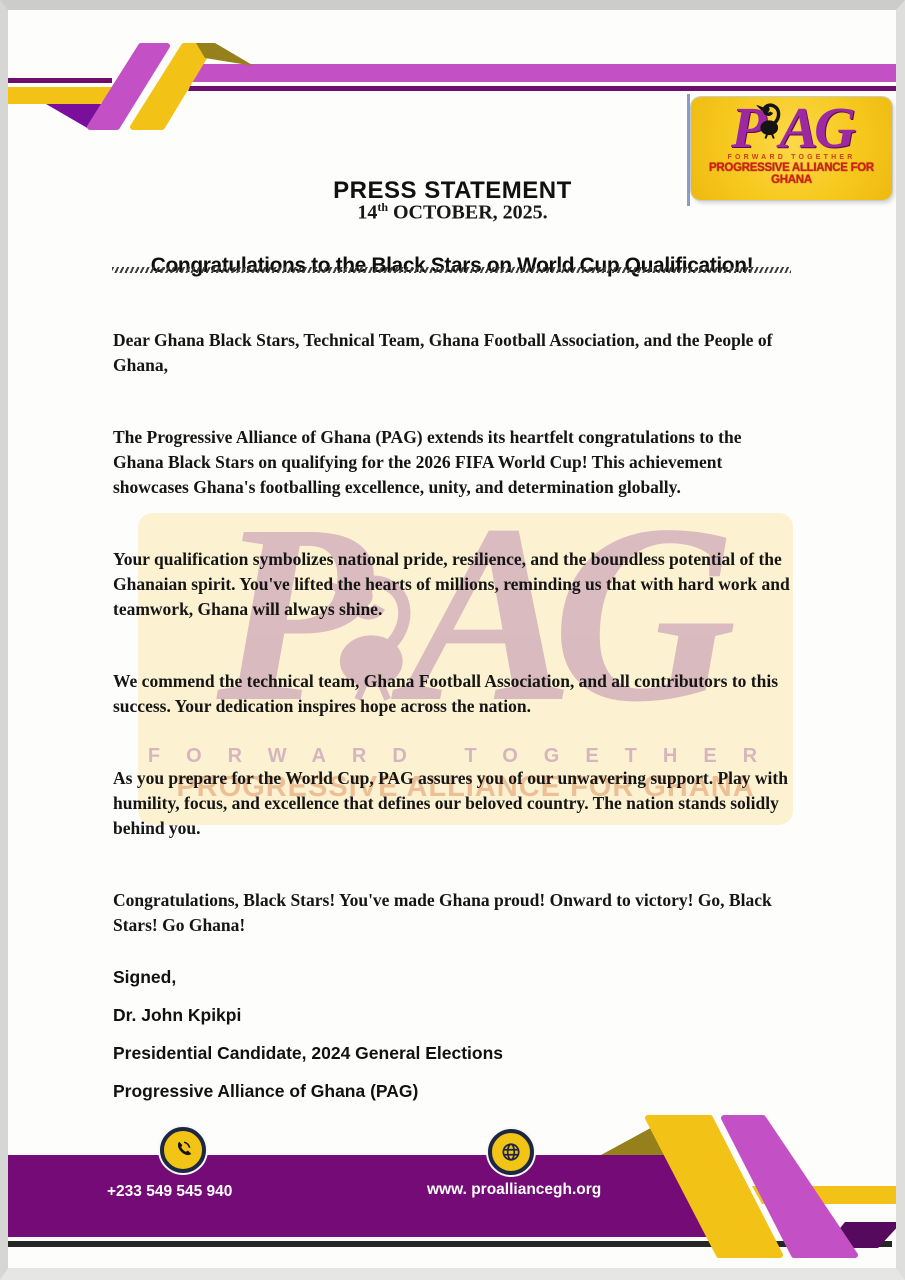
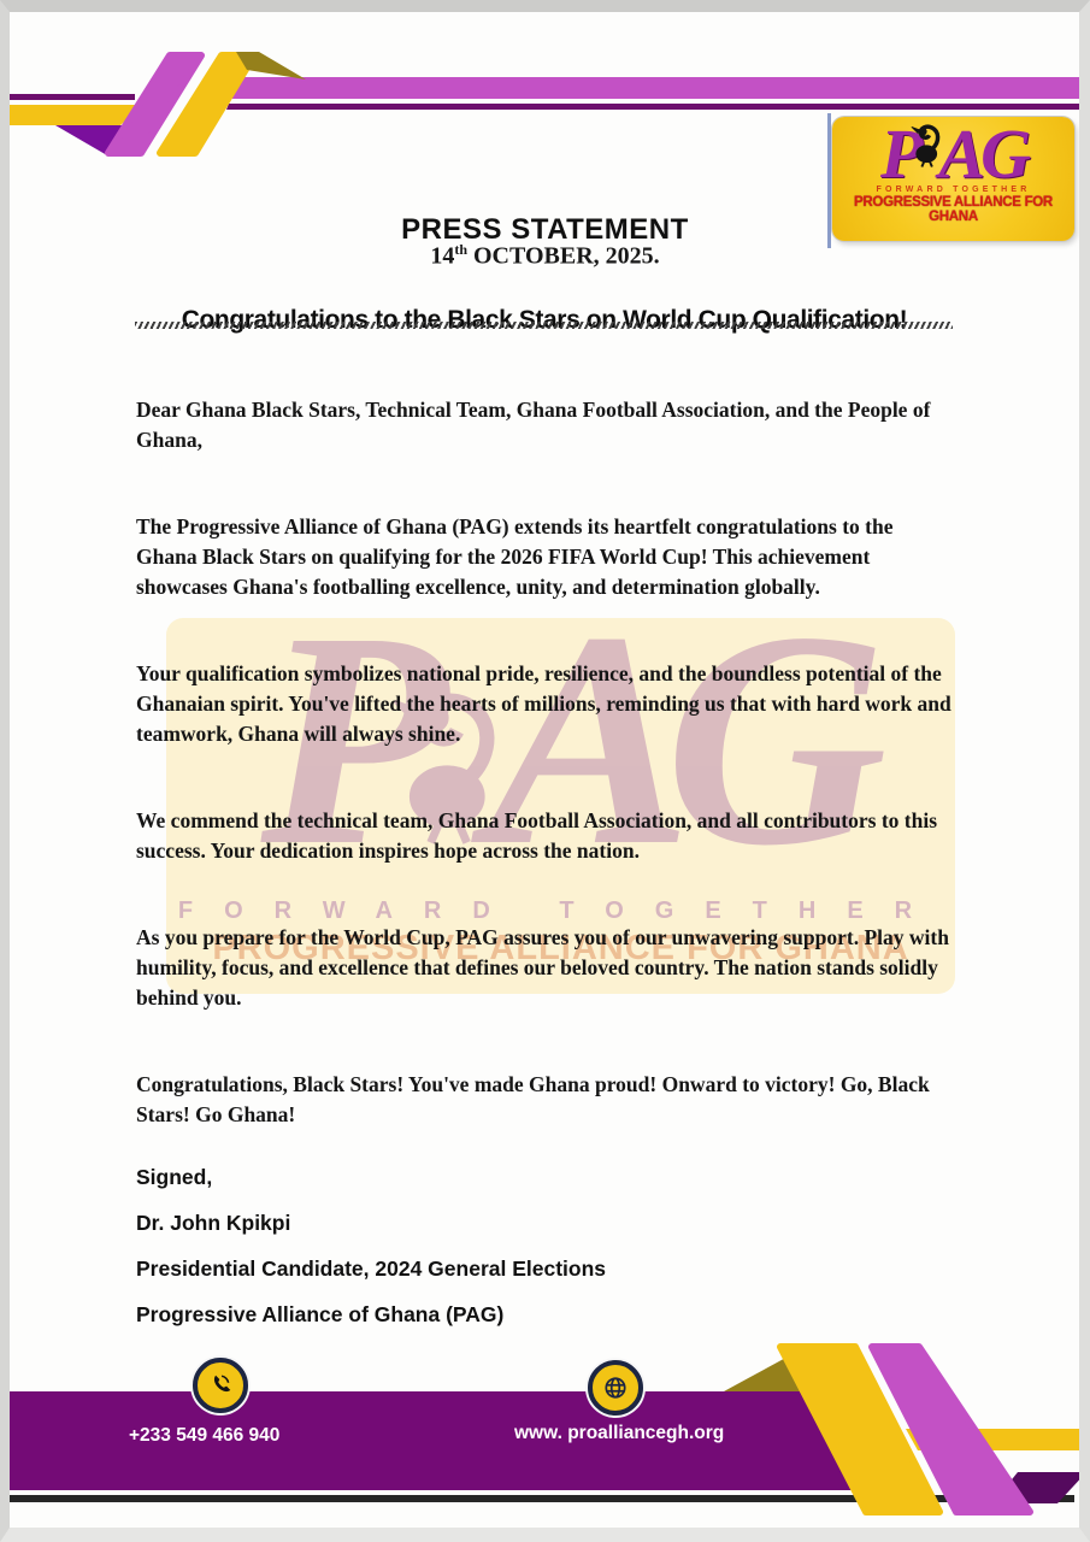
  P AG
  PROGRESSIVE ALLIANCE FOR GHANA
  PRESS STATEMENT
  14th OCTOBER, 2025.
  Congratulations to the Black Stars on World Cup Qualification!
  P AG
  FORWARD TOGETHER
  PROGRESSIVE ALLIANCE FOR GHANA
  Dear Ghana Black Stars, Technical Team, Ghana Football Association, and the People of Ghana,
  The Progressive Alliance of Ghana (PAG) extends its heartfelt congratulations to the Ghana Black Stars on qualifying for the 2026 FIFA World Cup! This achievement showcases Ghana's footballing excellence, unity, and determination globally.
  Your qualification symbolizes national pride, resilience, and the boundless potential of the Ghanaian spirit. You've lifted the hearts of millions, reminding us that with hard work and teamwork, Ghana will always shine.
  We commend the technical team, Ghana Football Association, and all contributors to this success. Your dedication inspires hope across the nation.
  As you prepare for the World Cup, PAG assures you of our unwavering support. Play with humility, focus, and excellence that defines our beloved country. The nation stands solidly behind you.
  Congratulations, Black Stars! You've made Ghana proud! Onward to victory! Go, Black Stars! Go Ghana!
  Signed,
  Dr. John Kpikpi
  Presidential Candidate, 2024 General Elections
  Progressive Alliance of Ghana (PAG)
- +233 549 545 940
+ +233 549 466 940
  www. proalliancegh.org
